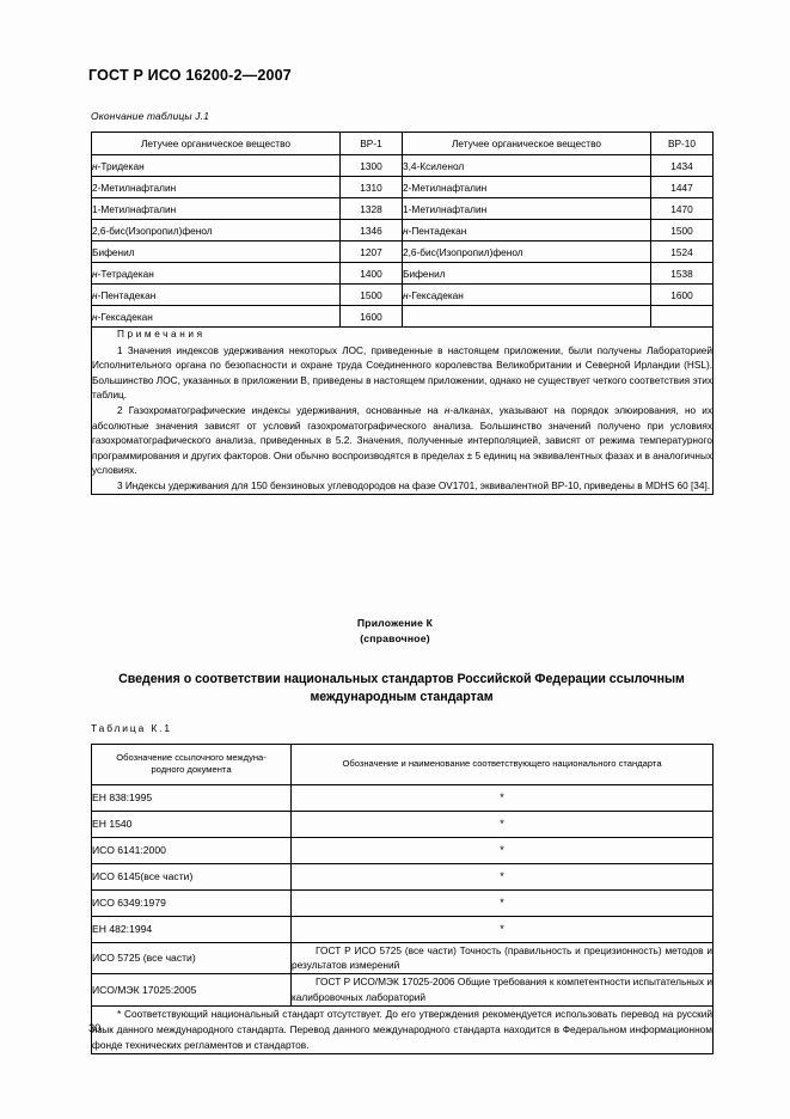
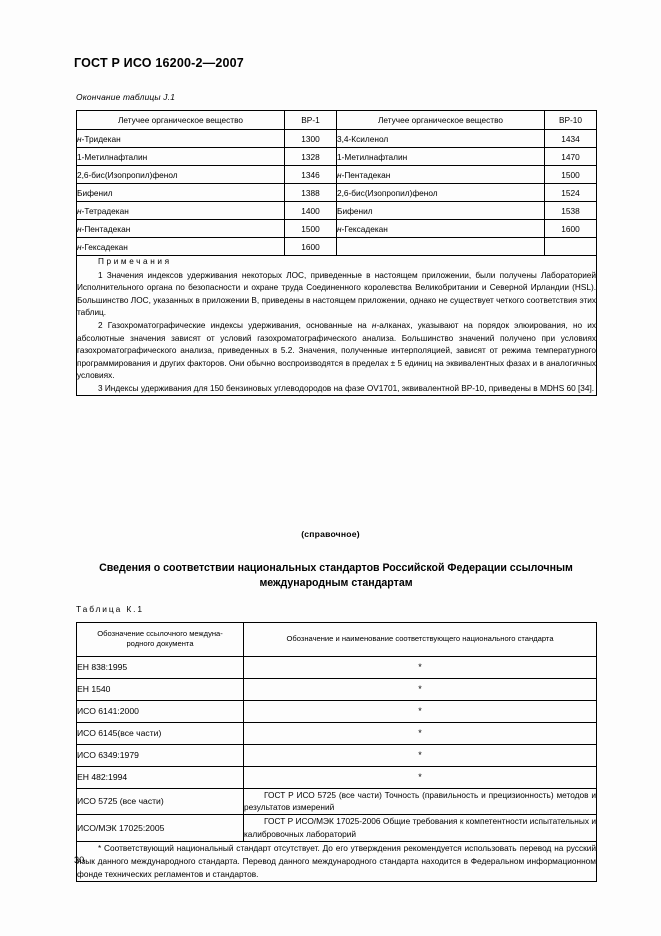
  ГОСТ Р ИСО 16200-2—2007
  Окончание таблицы J.1
  Летучее органическое вещество	ВР-1	Летучее органическое вещество	ВР-10
  н-Тридекан	1300	3,4-Ксиленол	1434
- 2-Метилнафталин	1310	2-Метилнафталин	1447
  1-Метилнафталин	1328	1-Метилнафталин	1470
  2,6-бис(Изопропил)фенол	1346	н-Пентадекан	1500
- Бифенил	1207	2,6-бис(Изопропил)фенол	1524
+ Бифенил	1388	2,6-бис(Изопропил)фенол	1524
  н-Тетрадекан	1400	Бифенил	1538
  н-Пентадекан	1500	н-Гексадекан	1600
  н-Гексадекан	1600
  Примечания1 Значения индексов удерживания некоторых ЛОС, приведенные в настоящем приложении, были получены Лабораторией Исполнительного органа по безопасности и охране труда Соединенного королевства Великобритании и Северной Ирландии (HSL). Большинство ЛОС, указанных в приложении В, приведены в настоящем приложении, однако не существует четкого соответствия этих таблиц.2 Газохроматографические индексы удерживания, основанные на н-алканах, указывают на порядок элюирования, но их абсолютные значения зависят от условий газохроматографического анализа. Большинство значений получено при условиях газохроматографического анализа, приведенных в 5.2. Значения, полученные интерполяцией, зависят от режима температурного программирования и других факторов. Они обычно воспроизводятся в пределах ± 5 единиц на эквивалентных фазах и в аналогичных условиях.3 Индексы удерживания для 150 бензиновых углеводородов на фазе OV1701, эквивалентной ВР-10, приведены в MDHS 60 [34].
- Приложение К
  (справочное)
  Сведения о соответствии национальных стандартов Российской Федерации ссылочным международным стандартам
  Таблица К.1
  Обозначение ссылочного междуна-родного документа	Обозначение и наименование соответствующего национального стандарта
  ЕН 838:1995	*
  ЕН 1540	*
  ИСО 6141:2000	*
  ИСО 6145(все части)	*
  ИСО 6349:1979	*
  ЕН 482:1994	*
  ИСО 5725 (все части)	ГОСТ Р ИСО 5725 (все части) Точность (правильность и прецизионность) методов и результатов измерений
  ИСО/МЭК 17025:2005	ГОСТ Р ИСО/МЭК 17025-2006 Общие требования к компетентности испытательных и калибровочных лабораторий
  * Соответствующий национальный стандарт отсутствует. До его утверждения рекомендуется использовать перевод на русский язык данного международного стандарта. Перевод данного международного стандарта находится в Федеральном информационном фонде технических регламентов и стандартов.
  30
